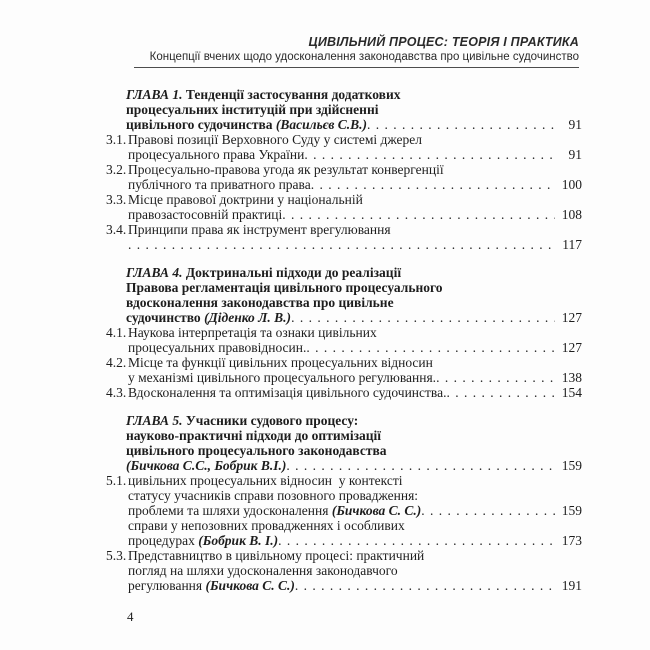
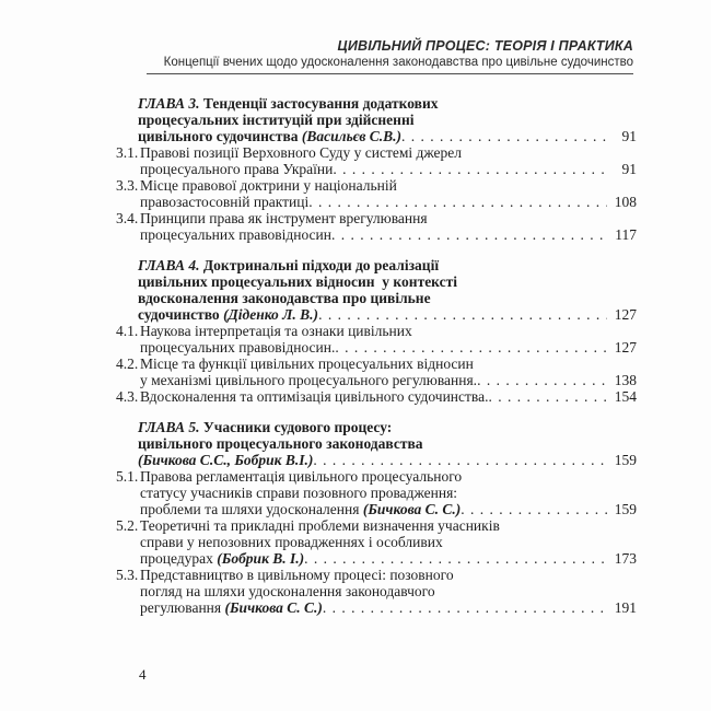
  ЦИВІЛЬНИЙ ПРОЦЕС: ТЕОРІЯ І ПРАКТИКА
  Концепції вчених щодо удосконалення законодавства про цивільне судочинство
- ГЛАВА 1. Тенденції застосування додаткових
+ ГЛАВА 3. Тенденції застосування додаткових
  процесуальних інституцій при здійсненні
  цивільного судочинства (Васильєв С.В.)
  91
  3.1.
  Правові позиції Верховного Суду у системі джерел
  процесуального права України
  91
- 3.2.
- Процесуально-правова угода як результат конвергенції
- публічного та приватного права
- 100
  3.3.
  Місце правової доктрини у національній
  правозастосовній практиці
  108
  3.4.
  Принципи права як інструмент врегулювання
+ процесуальних правовідносин
  117
  ГЛАВА 4. Доктринальні підходи до реалізації
- Правова регламентація цивільного процесуального
+ цивільних процесуальних відносин у контексті
  вдосконалення законодавства про цивільне
  судочинство (Діденко Л. В.)
  127
  4.1.
  Наукова інтерпретація та ознаки цивільних
  процесуальних правовідносин.
  127
  4.2.
  Місце та функції цивільних процесуальних відносин
  у механізмі цивільного процесуального регулювання.
  138
  4.3.
  Вдосконалення та оптимізація цивільного судочинства.
  154
  ГЛАВА 5. Учасники судового процесу:
- науково-практичні підходи до оптимізації
  цивільного процесуального законодавства
  (Бичкова С.С., Бобрик В.І.)
  159
  5.1.
- цивільних процесуальних відносин у контексті
+ Правова регламентація цивільного процесуального
  статусу учасників справи позовного провадження:
  проблеми та шляхи удосконалення (Бичкова С. С.)
  159
+ 5.2.
+ Теоретичні та прикладні проблеми визначення учасників
  справи у непозовних провадженнях і особливих
  процедурах (Бобрик В. І.)
  173
  5.3.
- Представництво в цивільному процесі: практичний
+ Представництво в цивільному процесі: позовного
  погляд на шляхи удосконалення законодавчого
  регулювання (Бичкова С. С.)
  191
  4
